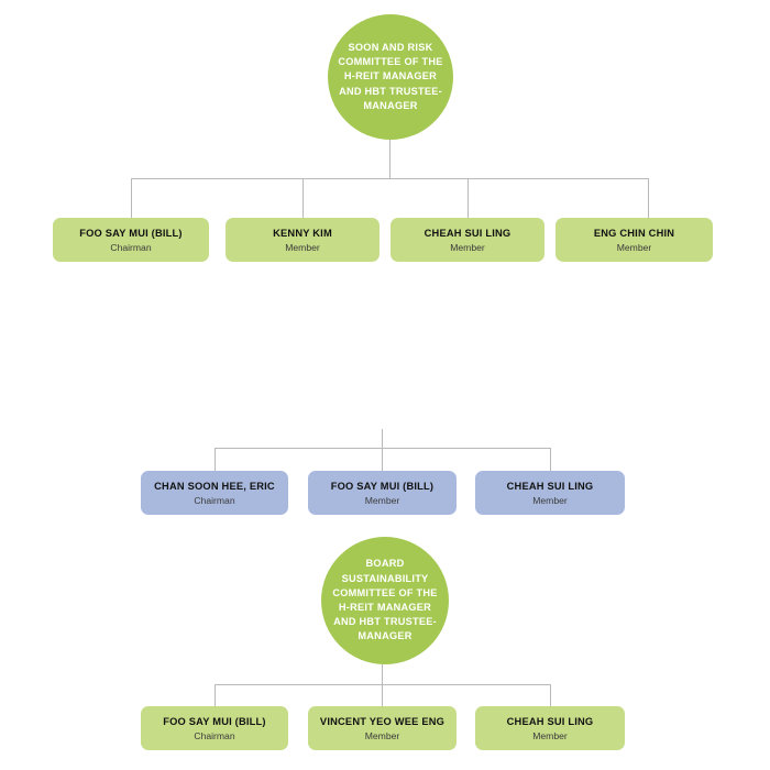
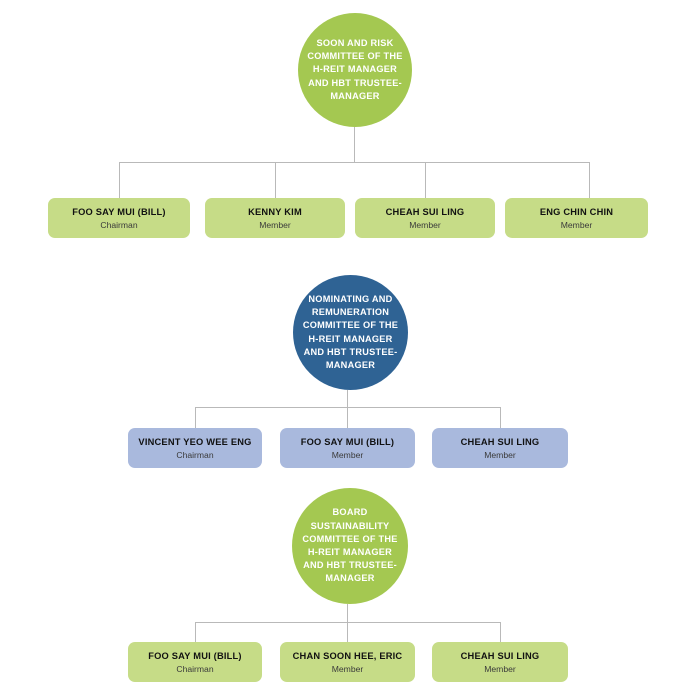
  SOON AND RISK COMMITTEE OF THE H-REIT MANAGER AND HBT TRUSTEE-MANAGER
  FOO SAY MUI (BILL)
  Chairman
  KENNY KIM
  Member
  CHEAH SUI LING
  Member
  ENG CHIN CHIN
  Member
+ NOMINATING AND REMUNERATION COMMITTEE OF THE H-REIT MANAGER AND HBT TRUSTEE-MANAGER
- CHAN SOON HEE, ERIC
+ VINCENT YEO WEE ENG
  Chairman
  FOO SAY MUI (BILL)
  Member
  CHEAH SUI LING
  Member
  BOARD SUSTAINABILITY COMMITTEE OF THE H-REIT MANAGER AND HBT TRUSTEE-MANAGER
  FOO SAY MUI (BILL)
  Chairman
- VINCENT YEO WEE ENG
+ CHAN SOON HEE, ERIC
  Member
  CHEAH SUI LING
  Member
